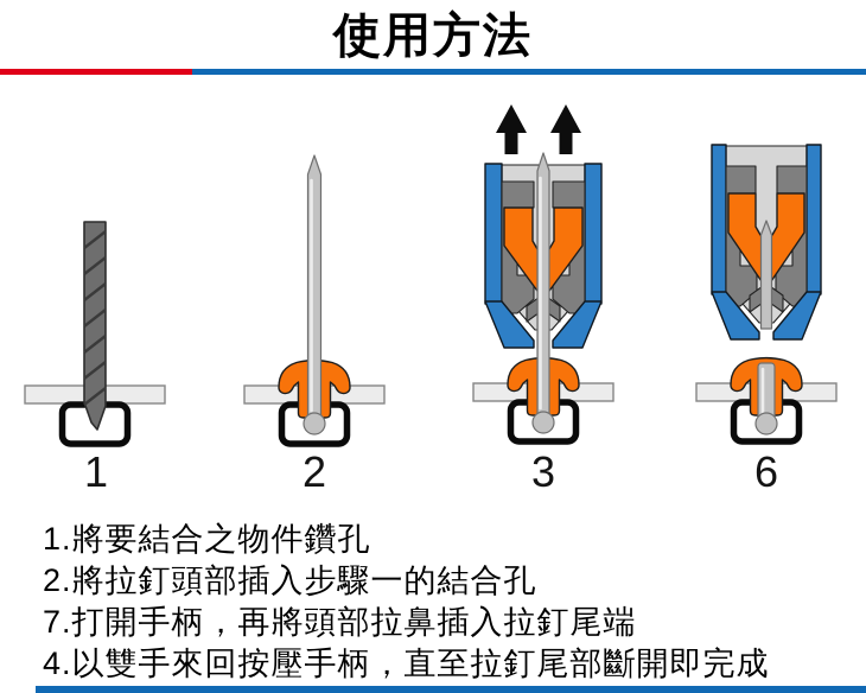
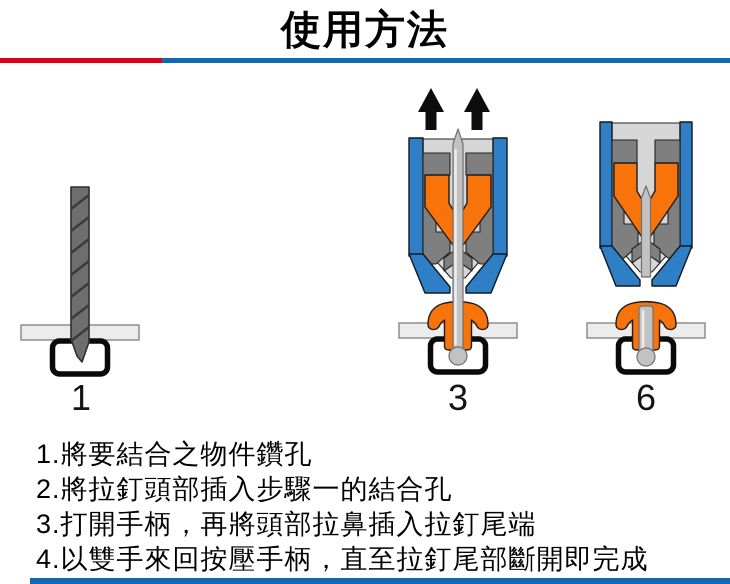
  使用方法
  1
- 2
  3
  6
  1.將要結合之物件鑽孔
  2.將拉釘頭部插入步驟一的結合孔
- 7.打開手柄，再將頭部拉鼻插入拉釘尾端
+ 3.打開手柄，再將頭部拉鼻插入拉釘尾端
  4.以雙手來回按壓手柄，直至拉釘尾部斷開即完成
